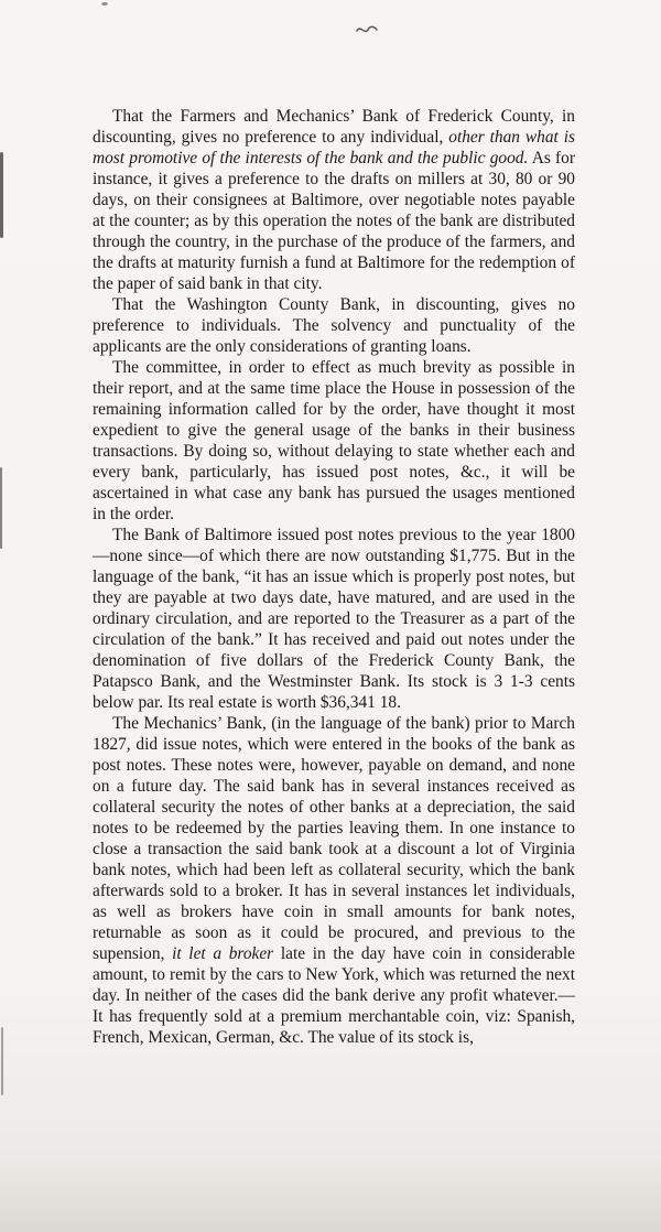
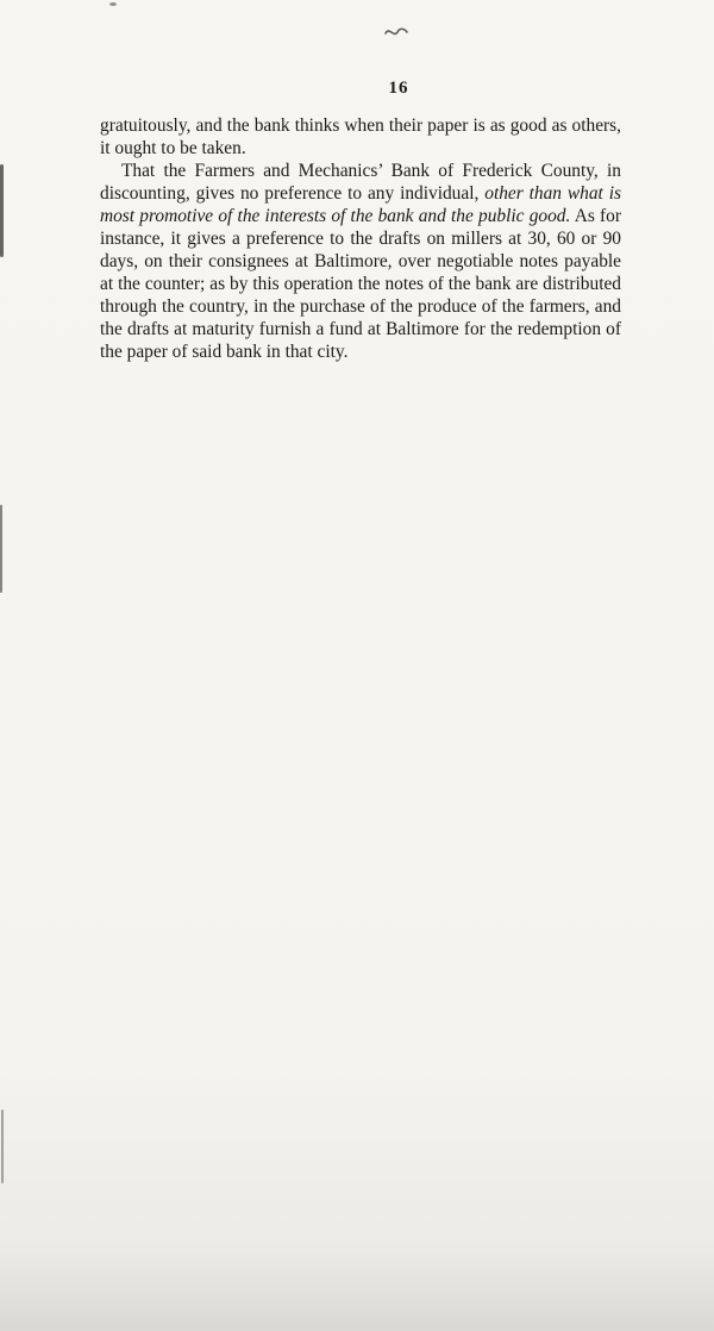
+ 16
+ gratuitously, and the bank thinks when their paper is as good as others, it ought to be taken.
- That the Farmers and Mechanics’ Bank of Frederick County, in discounting, gives no preference to any individual, other than what is most promotive of the interests of the bank and the public good. As for instance, it gives a preference to the drafts on millers at 30, 80 or 90 days, on their consignees at Baltimore, over negotiable notes payable at the counter; as by this operation the notes of the bank are distributed through the country, in the purchase of the produce of the farmers, and the drafts at maturity furnish a fund at Baltimore for the redemption of the paper of said bank in that city.
+ That the Farmers and Mechanics’ Bank of Frederick County, in discounting, gives no preference to any individual, other than what is most promotive of the interests of the bank and the public good. As for instance, it gives a preference to the drafts on millers at 30, 60 or 90 days, on their consignees at Baltimore, over negotiable notes payable at the counter; as by this operation the notes of the bank are distributed through the country, in the purchase of the produce of the farmers, and the drafts at maturity furnish a fund at Baltimore for the redemption of the paper of said bank in that city.
- That the Washington County Bank, in discounting, gives no preference to individuals. The solvency and punctuality of the applicants are the only considerations of granting loans.
- The committee, in order to effect as much brevity as possible in their report, and at the same time place the House in possession of the remaining information called for by the order, have thought it most expedient to give the general usage of the banks in their business transactions. By doing so, without delaying to state whether each and every bank, particularly, has issued post notes, &c., it will be ascertained in what case any bank has pursued the usages mentioned in the order.
- The Bank of Baltimore issued post notes previous to the year 1800—none since—of which there are now outstanding $1,775. But in the language of the bank, “it has an issue which is properly post notes, but they are payable at two days date, have matured, and are used in the ordinary circulation, and are reported to the Treasurer as a part of the circulation of the bank.” It has received and paid out notes under the denomination of five dollars of the Frederick County Bank, the Patapsco Bank, and the Westminster Bank. Its stock is 3 1-3 cents below par. Its real estate is worth $36,341 18.
- The Mechanics’ Bank, (in the language of the bank) prior to March 1827, did issue notes, which were entered in the books of the bank as post notes. These notes were, however, payable on demand, and none on a future day. The said bank has in several instances received as collateral security the notes of other banks at a depreciation, the said notes to be redeemed by the parties leaving them. In one instance to close a transaction the said bank took at a discount a lot of Virginia bank notes, which had been left as collateral security, which the bank afterwards sold to a broker. It has in several instances let individuals, as well as brokers have coin in small amounts for bank notes, returnable as soon as it could be procured, and previous to the supension, it let a broker late in the day have coin in considerable amount, to remit by the cars to New York, which was returned the next day. In neither of the cases did the bank derive any profit whatever.— It has frequently sold at a premium merchantable coin, viz: Spanish, French, Mexican, German, &c. The value of its stock is,
